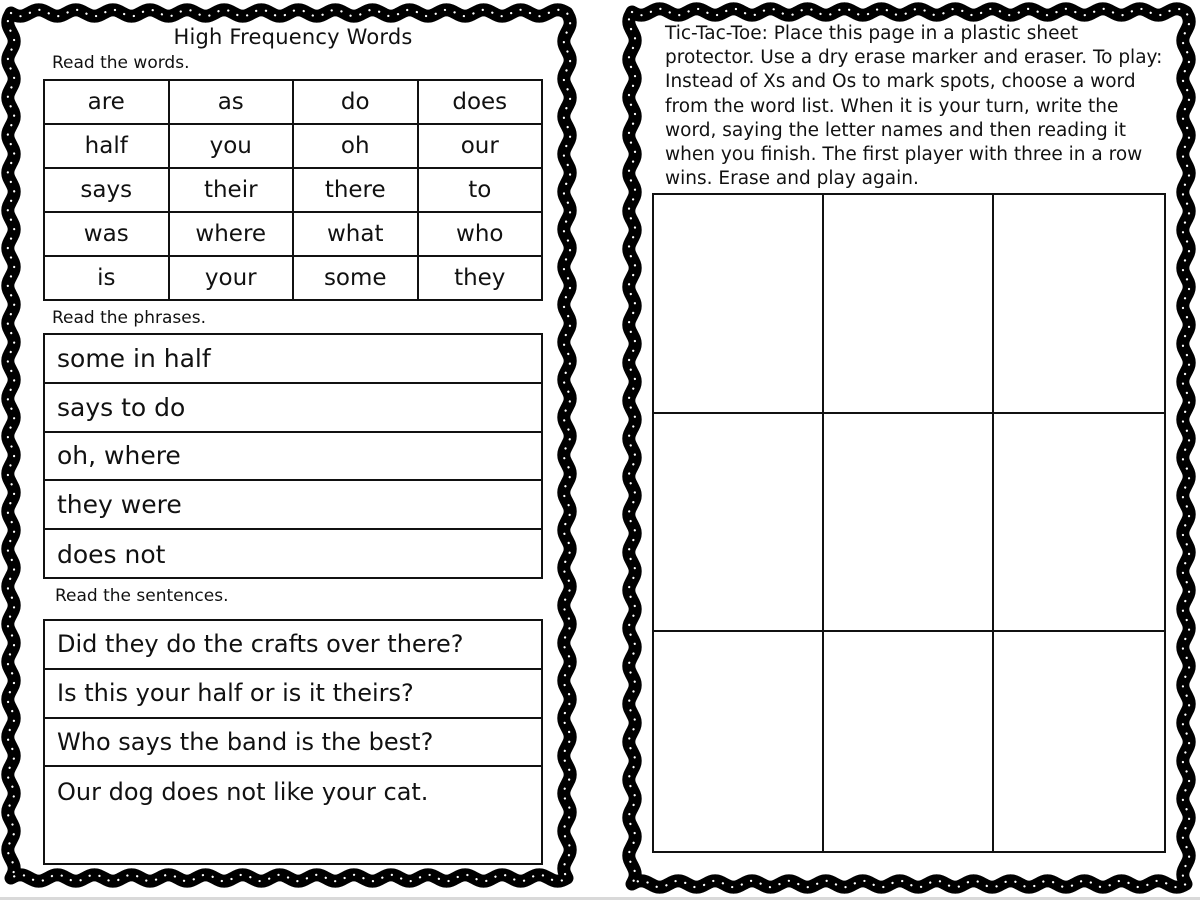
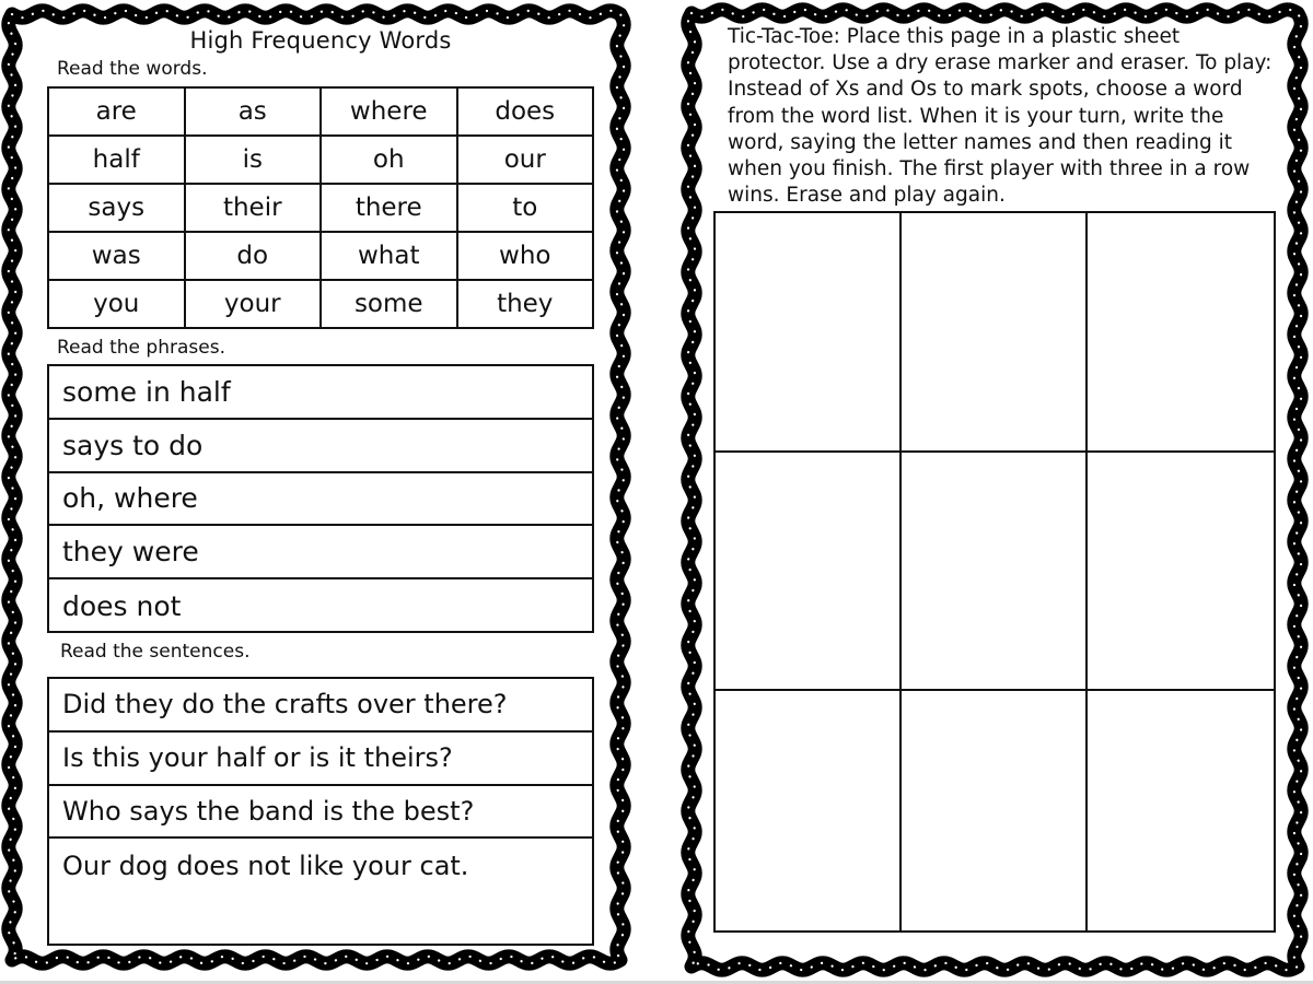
  High Frequency Words
  Read the words.
- are	as	do	does
+ are	as	where	does
- half	you	oh	our
+ half	is	oh	our
  says	their	there	to
- was	where	what	who
+ was	do	what	who
- is	your	some	they
+ you	your	some	they
  Read the phrases.
  some in half
  says to do
  oh, where
  they were
  does not
  Read the sentences.
  Did they do the crafts over there?
  Is this your half or is it theirs?
  Who says the band is the best?
  Our dog does not like your cat.
  Tic-Tac-Toe: Place this page in a plastic sheet protector. Use a dry erase marker and eraser. To play: Instead of Xs and Os to mark spots, choose a word from the word list. When it is your turn, write the word, saying the letter names and then reading it when you finish. The first player with three in a row wins. Erase and play again.
